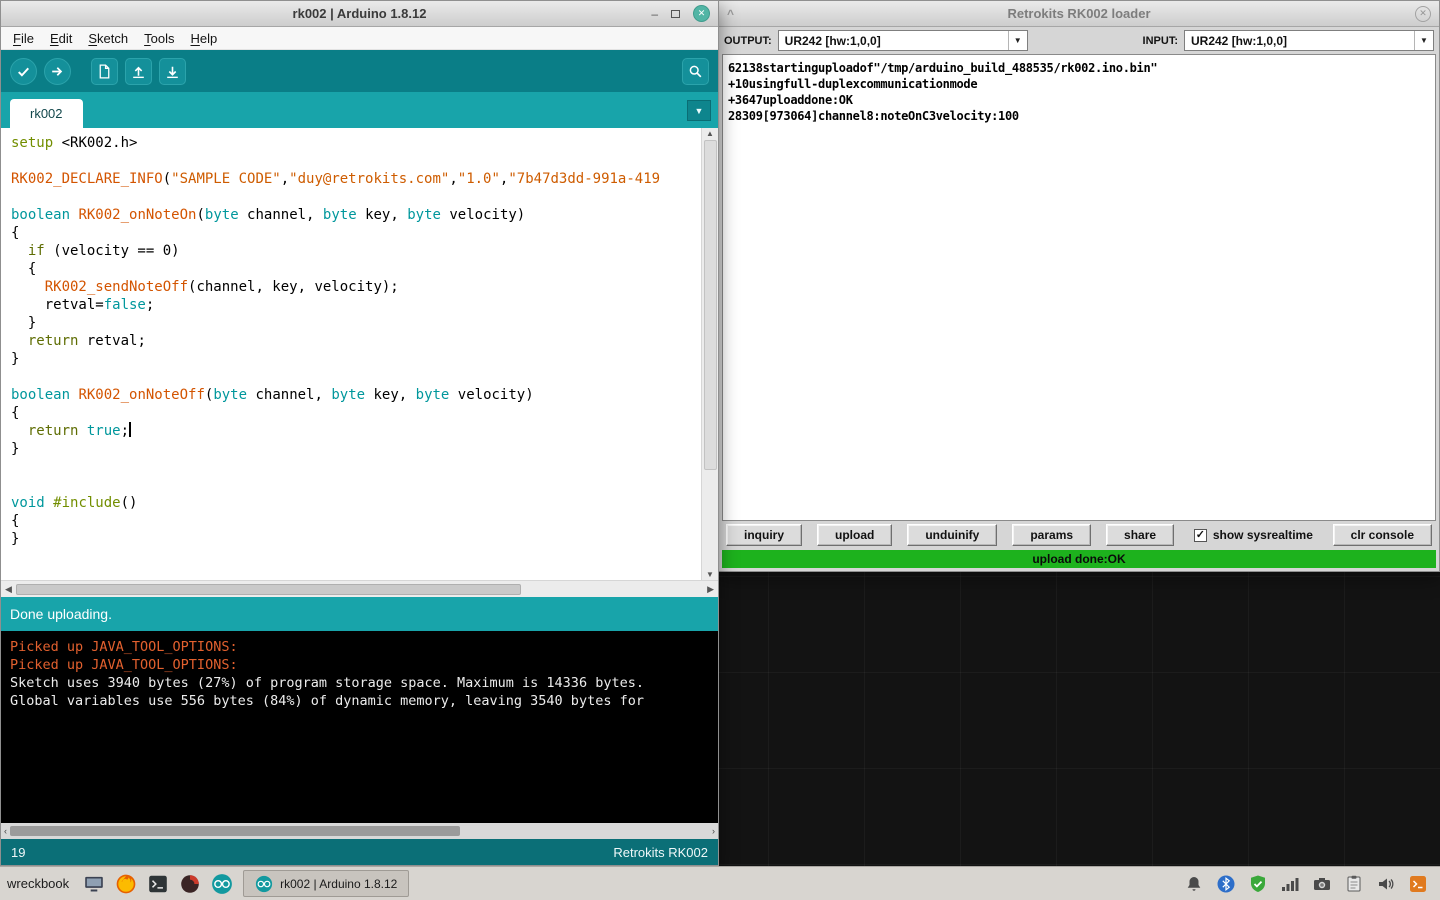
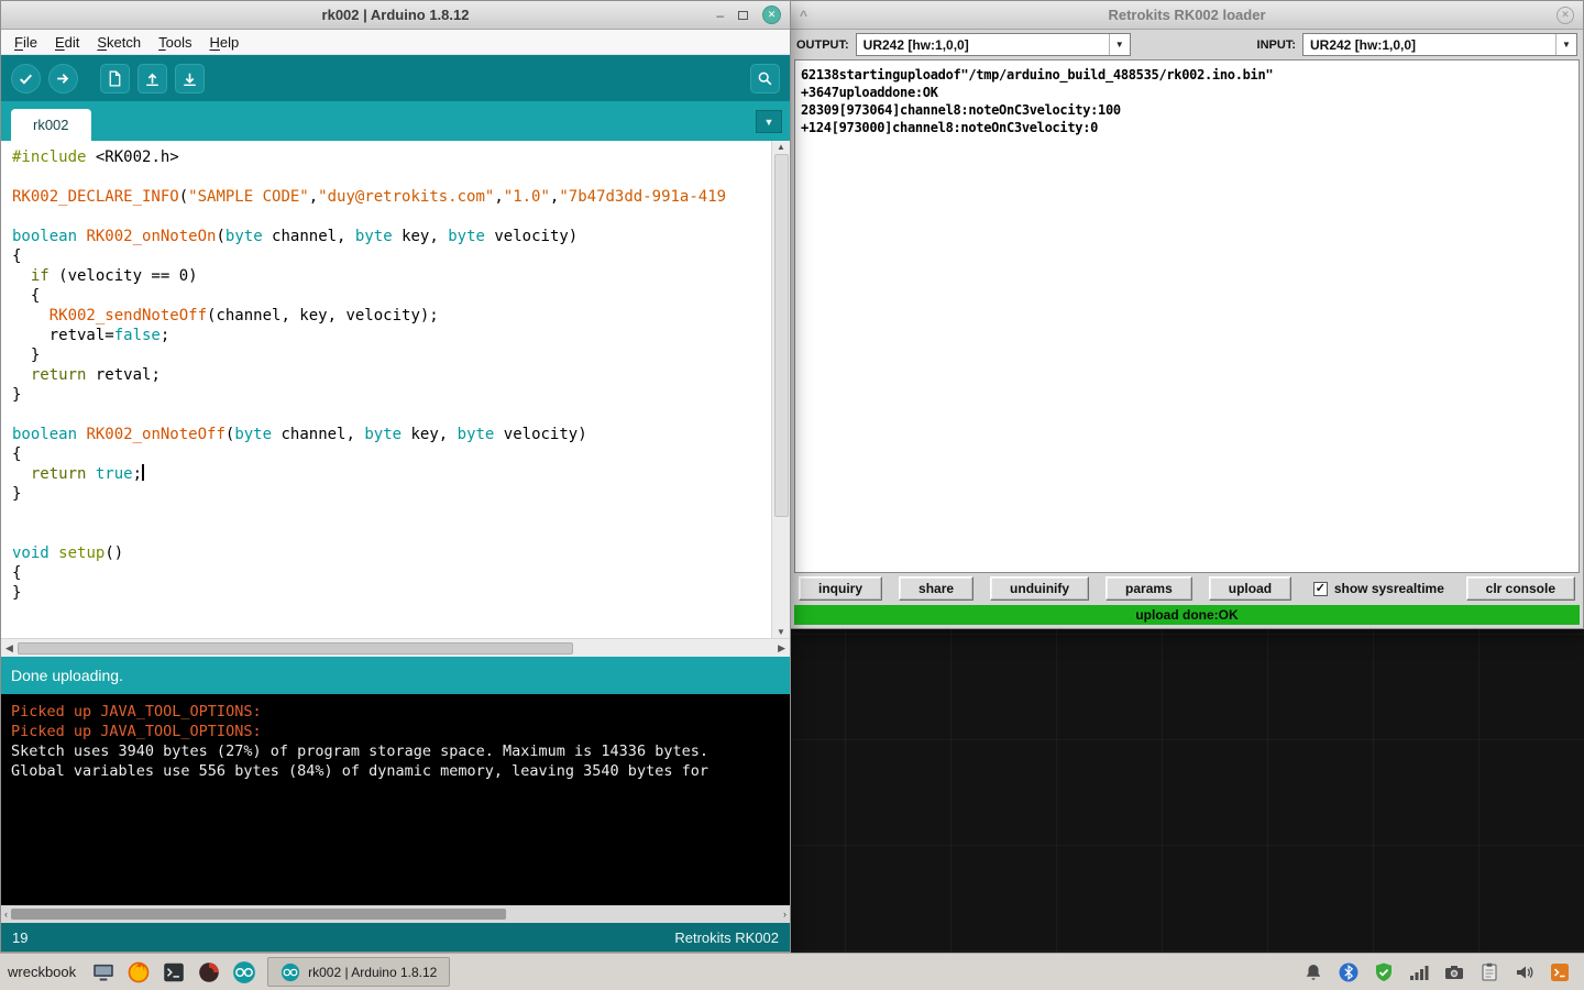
  ^
  Retrokits RK002 loader
  ✕
  OUTPUT:
  UR242 [hw:1,0,0]
  ▼
  INPUT:
  UR242 [hw:1,0,0]
  ▼
  62138startinguploadof"/tmp/arduino_build_488535/rk002.ino.bin"
- +10usingfull-duplexcommunicationmode
  +3647uploaddone:OK
  28309[973064]channel8:noteOnC3velocity:100
+ +124[973000]channel8:noteOnC3velocity:0
  inquiry
- upload
+ share
  unduinify
  params
- share
+ upload
  ✓
  show sysrealtime
  clr console
  upload done:OK
  rk002 | Arduino 1.8.12
  –
  ✕
  File
  Edit
  Sketch
  Tools
  Help
  rk002
  ▼
- setup <RK002.h>
+ #include <RK002.h>
  RK002_DECLARE_INFO("SAMPLE CODE","duy@retrokits.com","1.0","7b47d3dd-991a-419
  boolean RK002_onNoteOn(byte channel, byte key, byte velocity)
  {
  if (velocity == 0)
  {
  RK002_sendNoteOff(channel, key, velocity);
  retval=false;
  }
  return retval;
  }
  boolean RK002_onNoteOff(byte channel, byte key, byte velocity)
  {
  return true;
  }
- void #include()
+ void setup()
  {
  }
  ▲
  ▼
  ◀
  ▶
  Done uploading.
  Picked up JAVA_TOOL_OPTIONS:
  Picked up JAVA_TOOL_OPTIONS:
  Sketch uses 3940 bytes (27%) of program storage space. Maximum is 14336 bytes.
  Global variables use 556 bytes (84%) of dynamic memory, leaving 3540 bytes for
  ‹
  ›
  19
  Retrokits RK002
  wreckbook
  rk002 | Arduino 1.8.12
